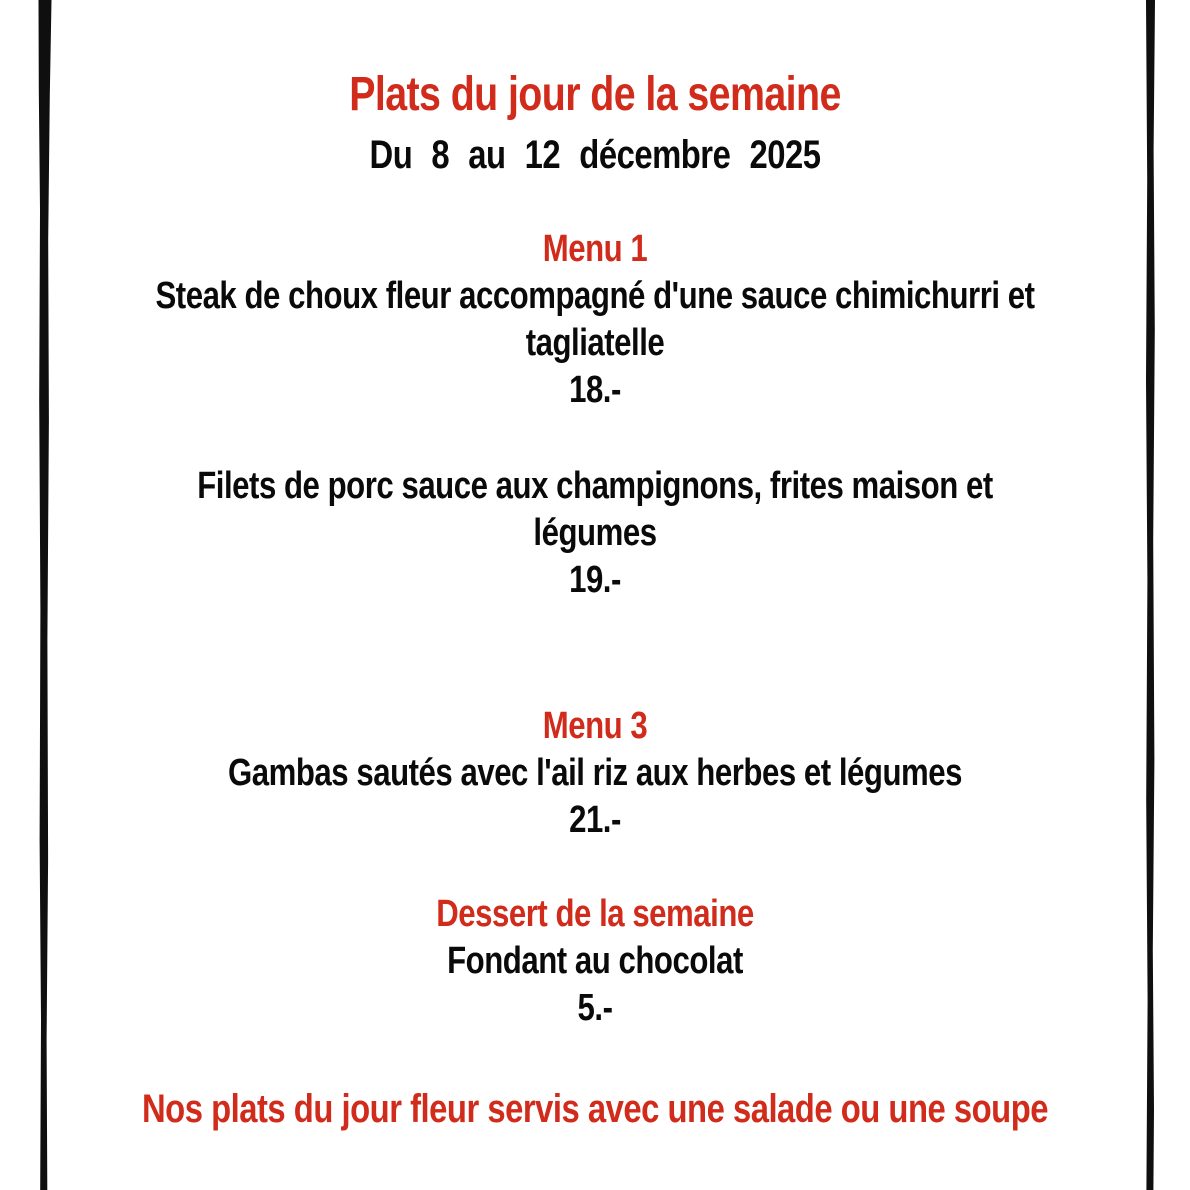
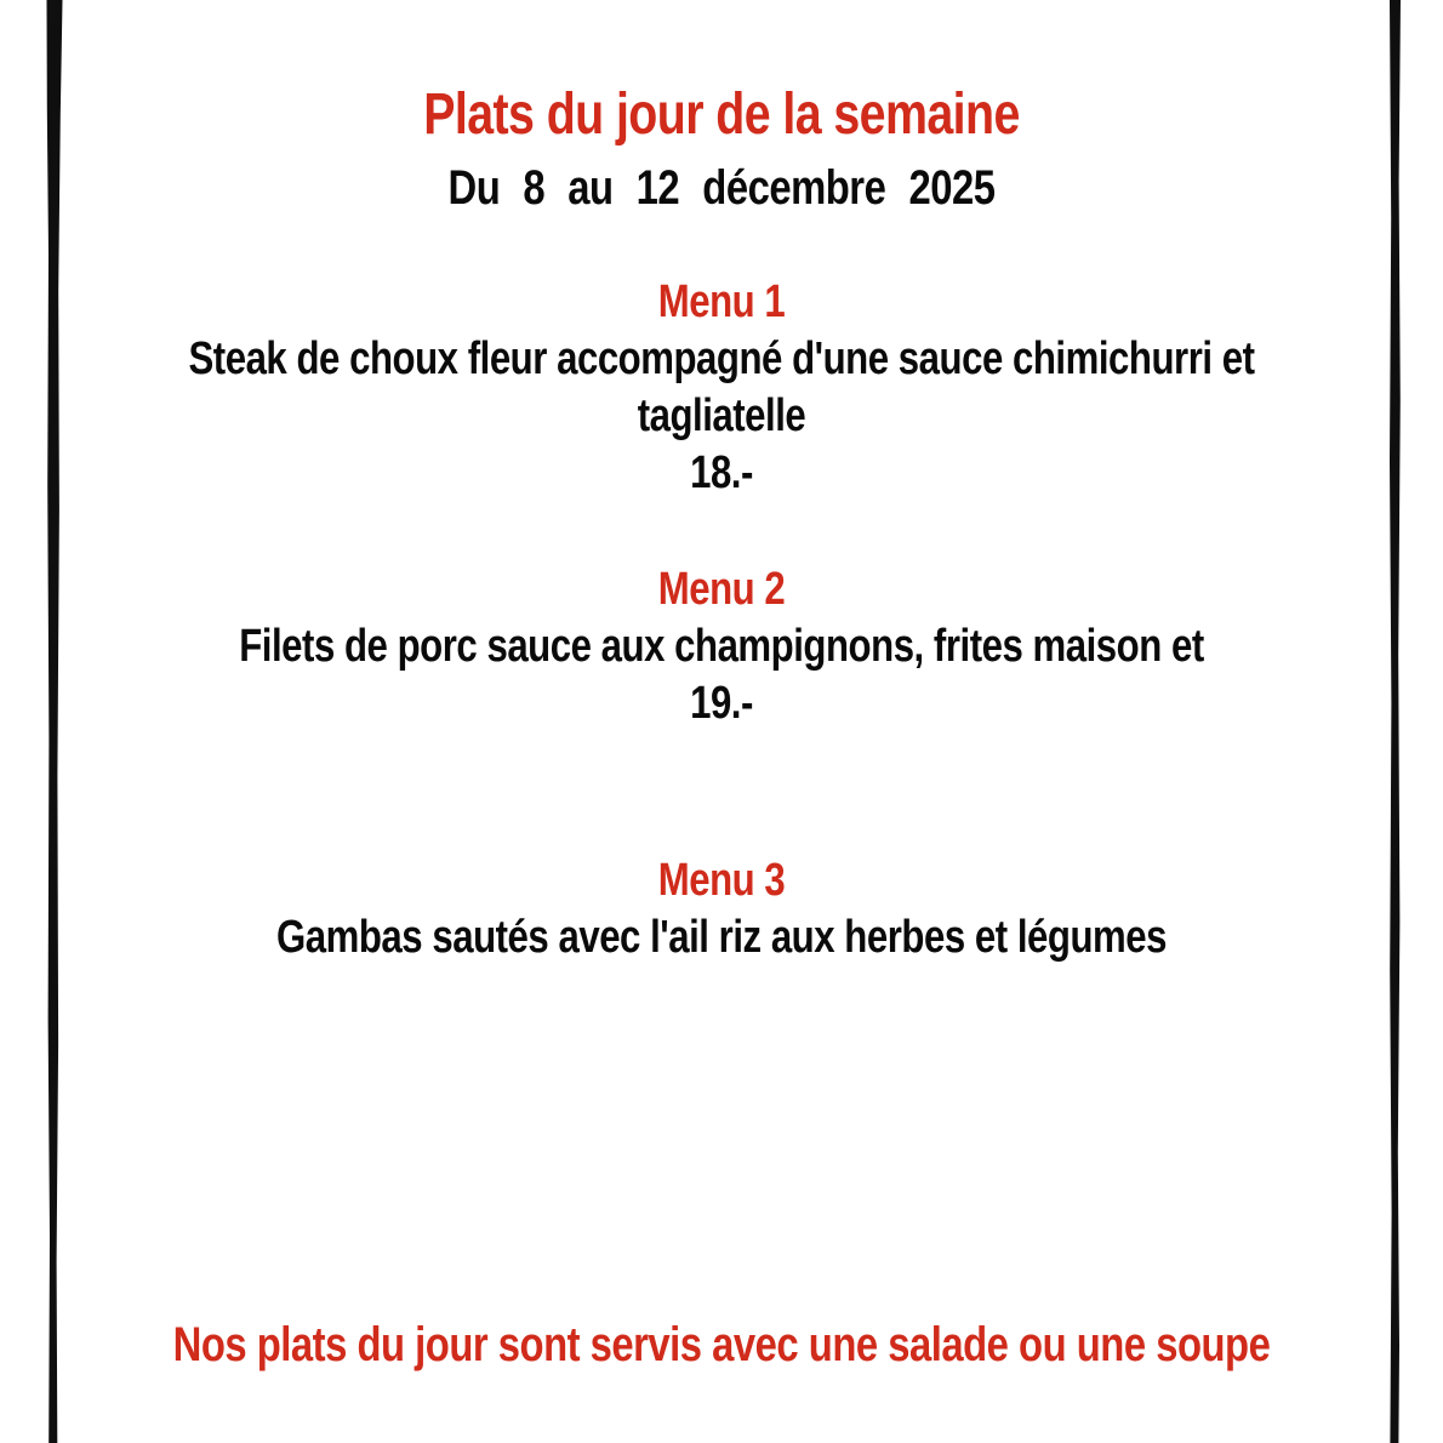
  Plats du jour de la semaine
  Du 8 au 12 décembre 2025
  Menu 1
  Steak de choux fleur accompagné d'une sauce chimichurri et
  tagliatelle
  18.-
+ Menu 2
  Filets de porc sauce aux champignons, frites maison et
- légumes
  19.-
  Menu 3
  Gambas sautés avec l'ail riz aux herbes et légumes
- 21.-
- Dessert de la semaine
- Fondant au chocolat
- 5.-
- Nos plats du jour fleur servis avec une salade ou une soupe
+ Nos plats du jour sont servis avec une salade ou une soupe
